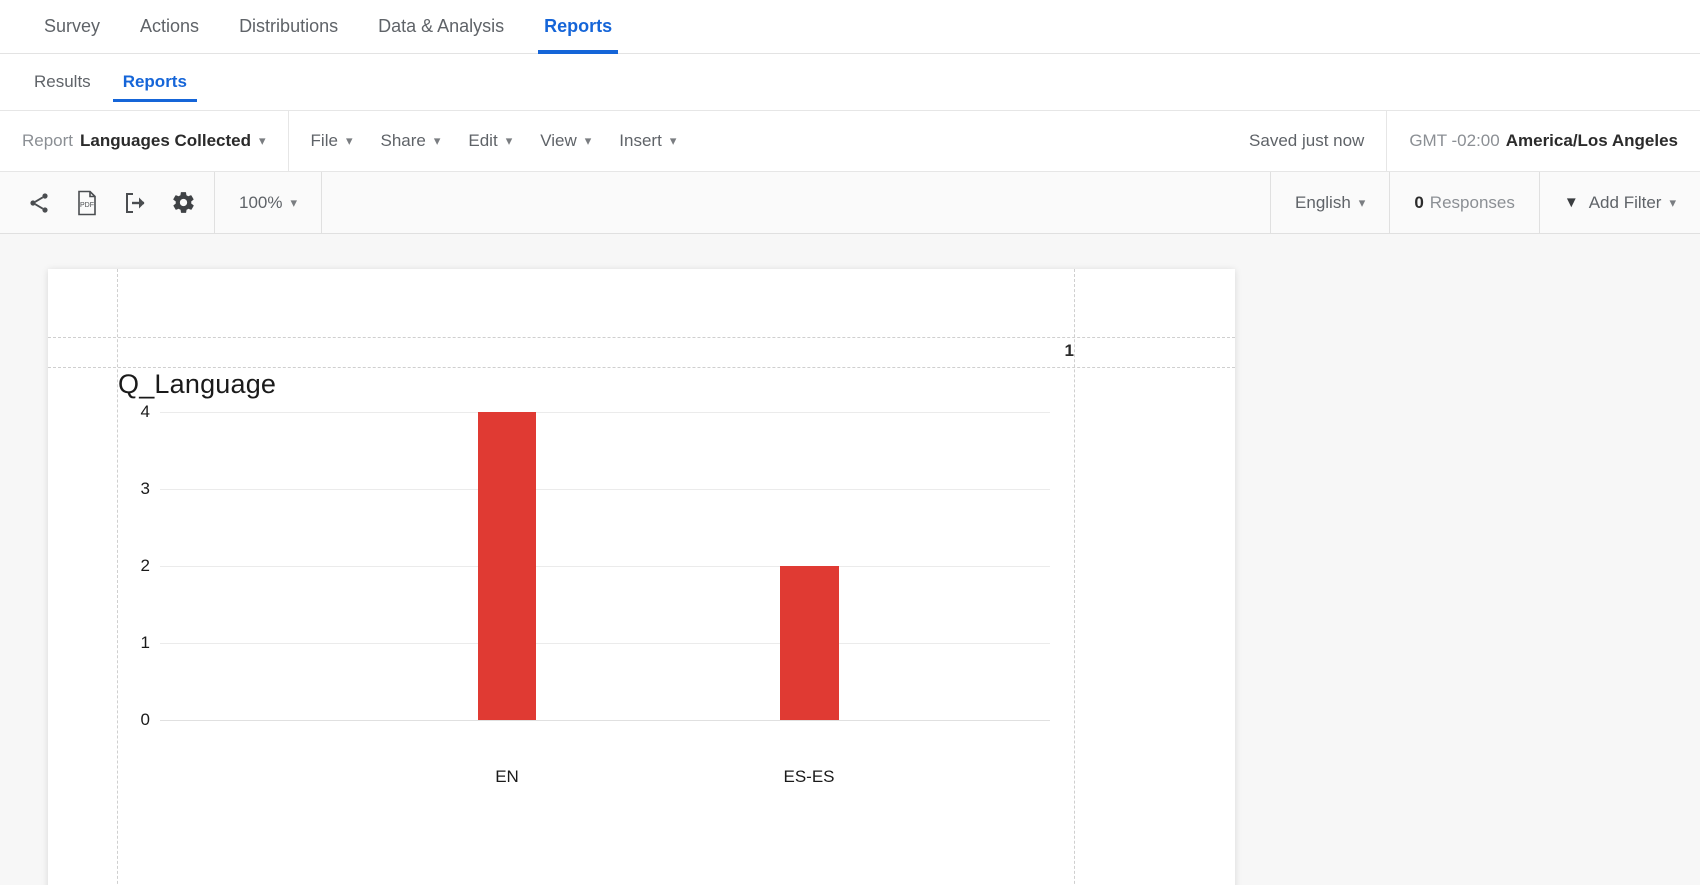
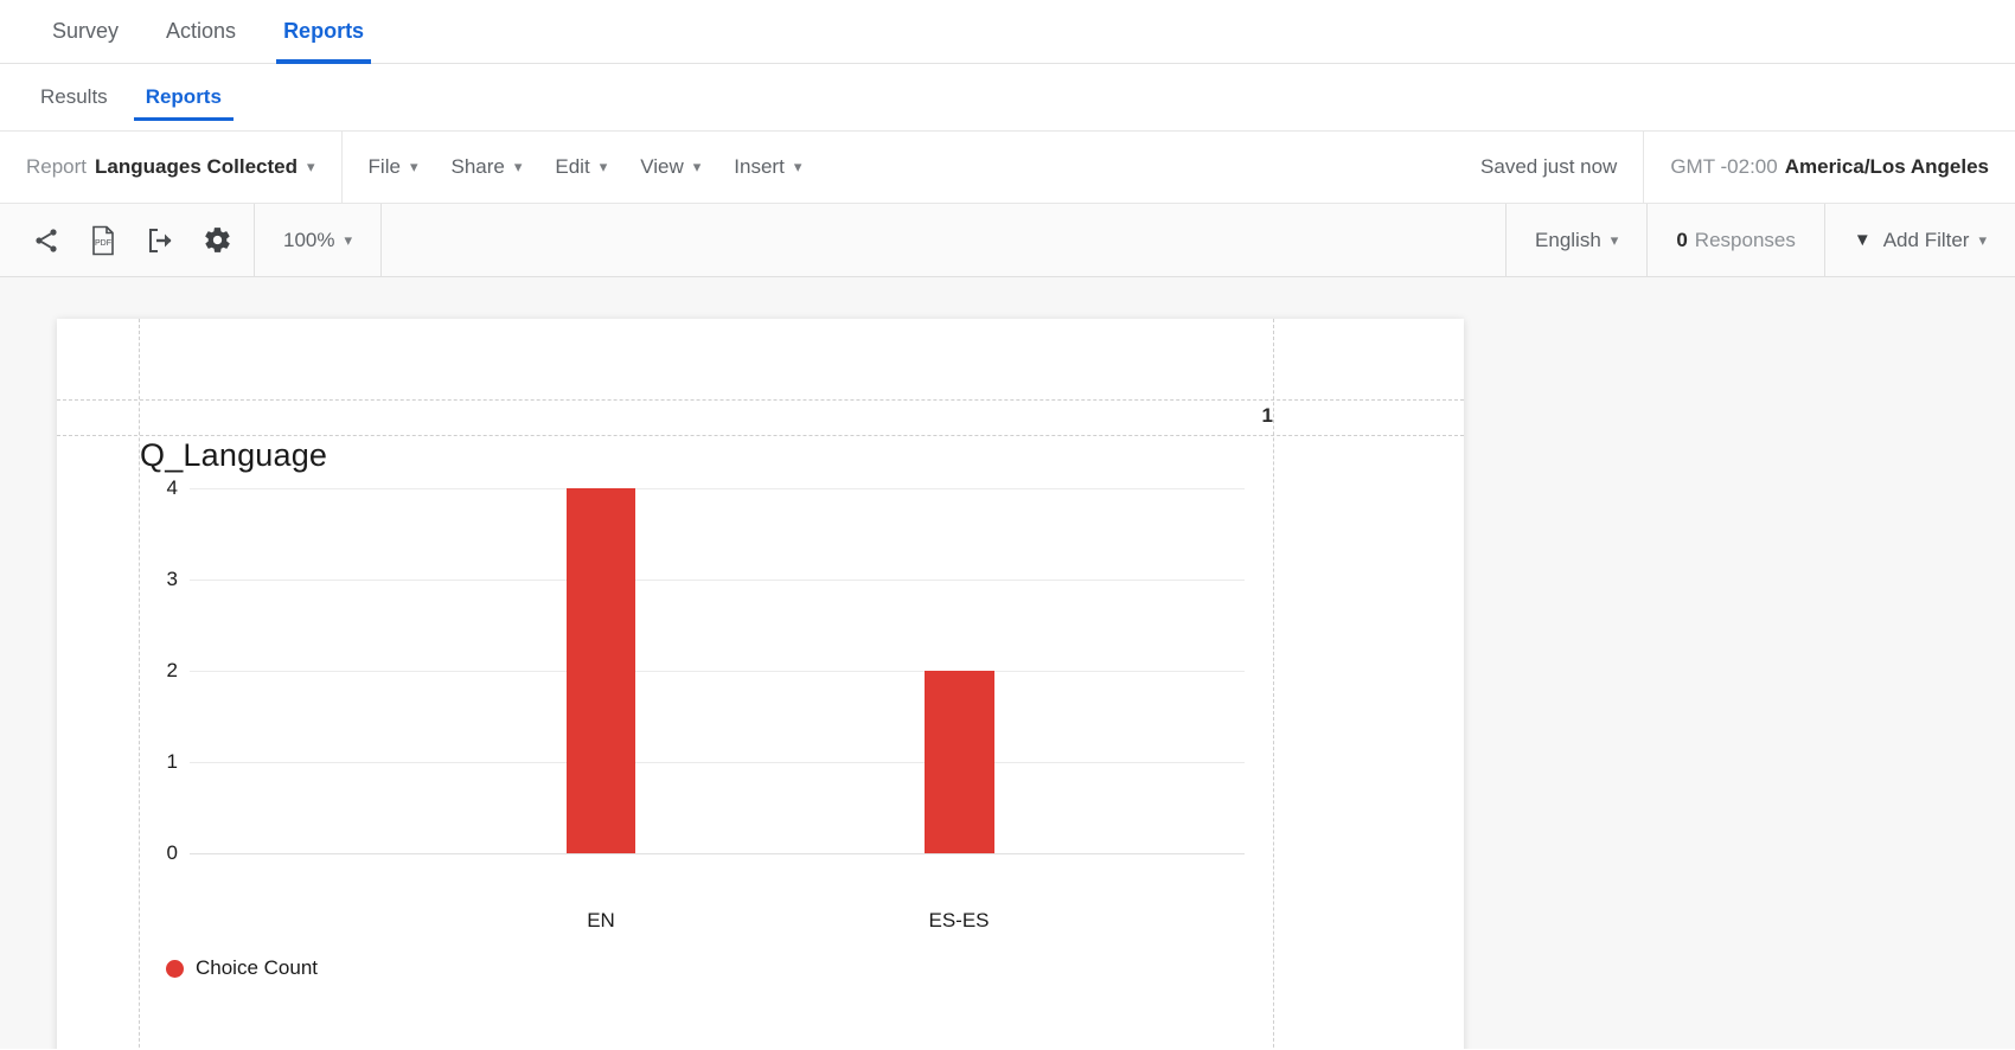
  Survey
  Actions
- Distributions
- Data & Analysis
  Reports
  Results
  Reports
  Report
  Languages Collected
  ▾
  File
  ▾
  Share
  ▾
  Edit
  ▾
  View
  ▾
  Insert
  ▾
  Saved just now
  GMT -02:00
  America/Los Angeles
  100%
  ▾
  English
  ▾
  0
  Responses
  ▼
  Add Filter
  ▾
  1
  Q_Language
  4
  3
  2
  1
  0
  EN
  ES-ES
+ Choice Count
